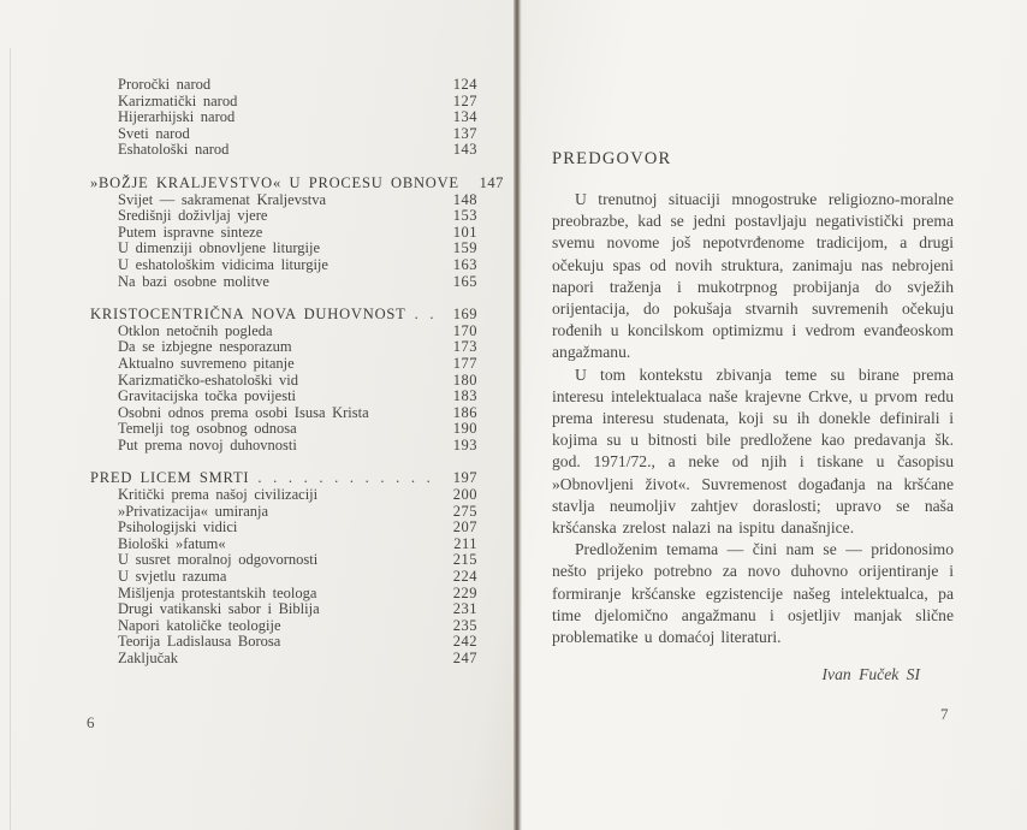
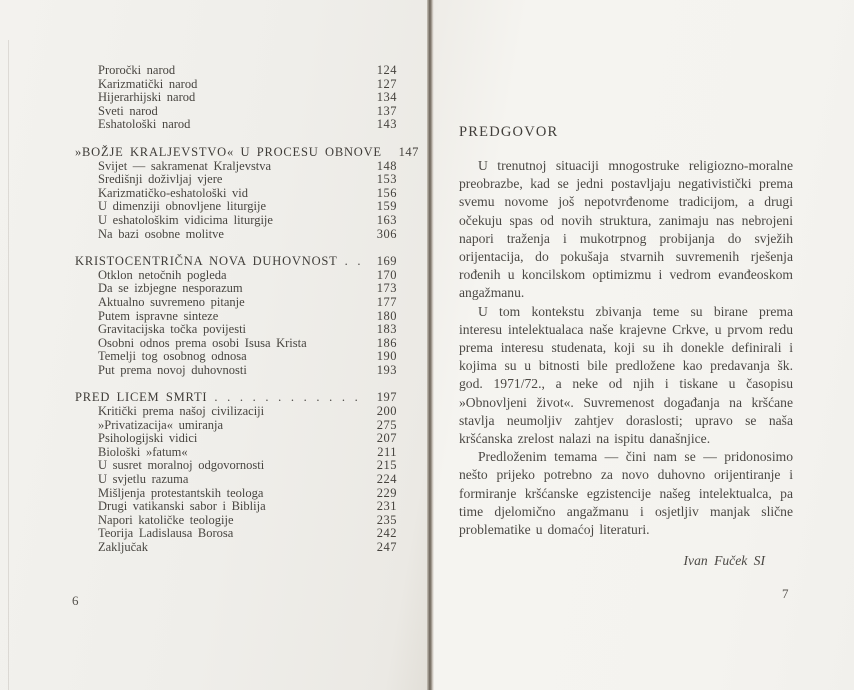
  Proročki narod
  124
  Karizmatički narod
  127
  Hijerarhijski narod
  134
  Sveti narod
  137
  Eshatološki narod
  143
  »BOŽJE KRALJEVSTVO« U PROCESU OBNOVE
  147
  Svijet — sakramenat Kraljevstva
  148
  Središnji doživljaj vjere
  153
- Putem ispravne sinteze
+ Karizmatičko-eshatološki vid
- 101
+ 156
  U dimenziji obnovljene liturgije
  159
  U eshatološkim vidicima liturgije
  163
  Na bazi osobne molitve
- 165
+ 306
  KRISTOCENTRIČNA NOVA DUHOVNOST
  169
  Otklon netočnih pogleda
  170
  Da se izbjegne nesporazum
  173
  Aktualno suvremeno pitanje
  177
- Karizmatičko-eshatološki vid
+ Putem ispravne sinteze
  180
  Gravitacijska točka povijesti
  183
  Osobni odnos prema osobi Isusa Krista
  186
  Temelji tog osobnog odnosa
  190
  Put prema novoj duhovnosti
  193
  PRED LICEM SMRTI
  . . . . . . . . . . . .
  197
  Kritički prema našoj civilizaciji
  200
  »Privatizacija« umiranja
  275
  Psihologijski vidici
  207
  Biološki »fatum«
  211
  U susret moralnoj odgovornosti
  215
  U svjetlu razuma
  224
  Mišljenja protestantskih teologa
  229
  Drugi vatikanski sabor i Biblija
  231
  Napori katoličke teologije
  235
  Teorija Ladislausa Borosa
  242
  Zaključak
  247
  6
  PREDGOVOR
- U trenutnoj situaciji mnogostruke religiozno-moralne preobrazbe, kad se jedni postavljaju negativistički prema svemu novome još nepotvrđenome tradicijom, a drugi očekuju spas od novih struktura, zanimaju nas nebrojeni napori traženja i mukotrpnog probijanja do svježih orijentacija, do pokušaja stvarnih suvremenih očekuju rođenih u koncilskom optimizmu i vedrom evanđeoskom angažmanu.
+ U trenutnoj situaciji mnogostruke religiozno-moralne preobrazbe, kad se jedni postavljaju negativistički prema svemu novome još nepotvrđenome tradicijom, a drugi očekuju spas od novih struktura, zanimaju nas nebrojeni napori traženja i mukotrpnog probijanja do svježih orijentacija, do pokušaja stvarnih suvremenih rješenja rođenih u koncilskom optimizmu i vedrom evanđeoskom angažmanu.
  U tom kontekstu zbivanja teme su birane prema interesu intelektualaca naše krajevne Crkve, u prvom redu prema interesu studenata, koji su ih donekle definirali i kojima su u bitnosti bile predložene kao predavanja šk. god. 1971/72., a neke od njih i tiskane u časopisu »Obnovljeni život«. Suvremenost događanja na kršćane stavlja neumoljiv zahtjev doraslosti; upravo se naša kršćanska zrelost nalazi na ispitu današnjice.
  Predloženim temama — čini nam se — pridonosimo nešto prijeko potrebno za novo duhovno orijentiranje i formiranje kršćanske egzistencije našeg intelektualca, pa time djelomično angažmanu i osjetljiv manjak slične problematike u domaćoj literaturi.
  Ivan Fuček SI
  7
